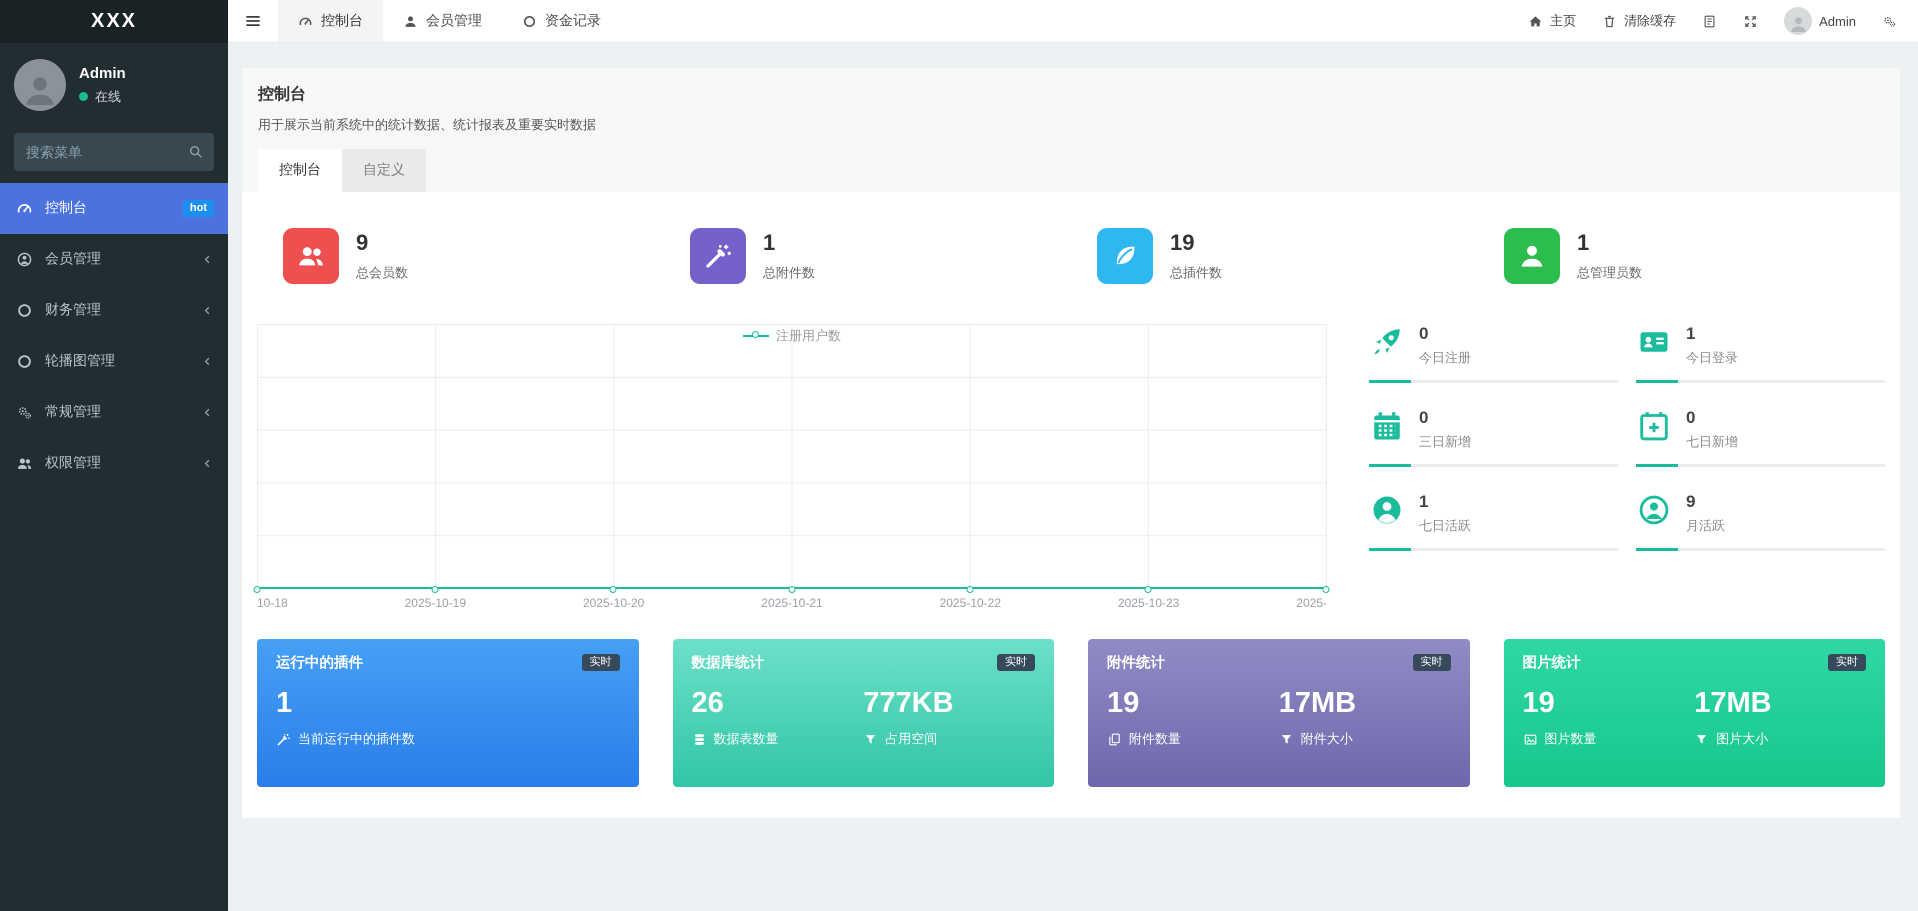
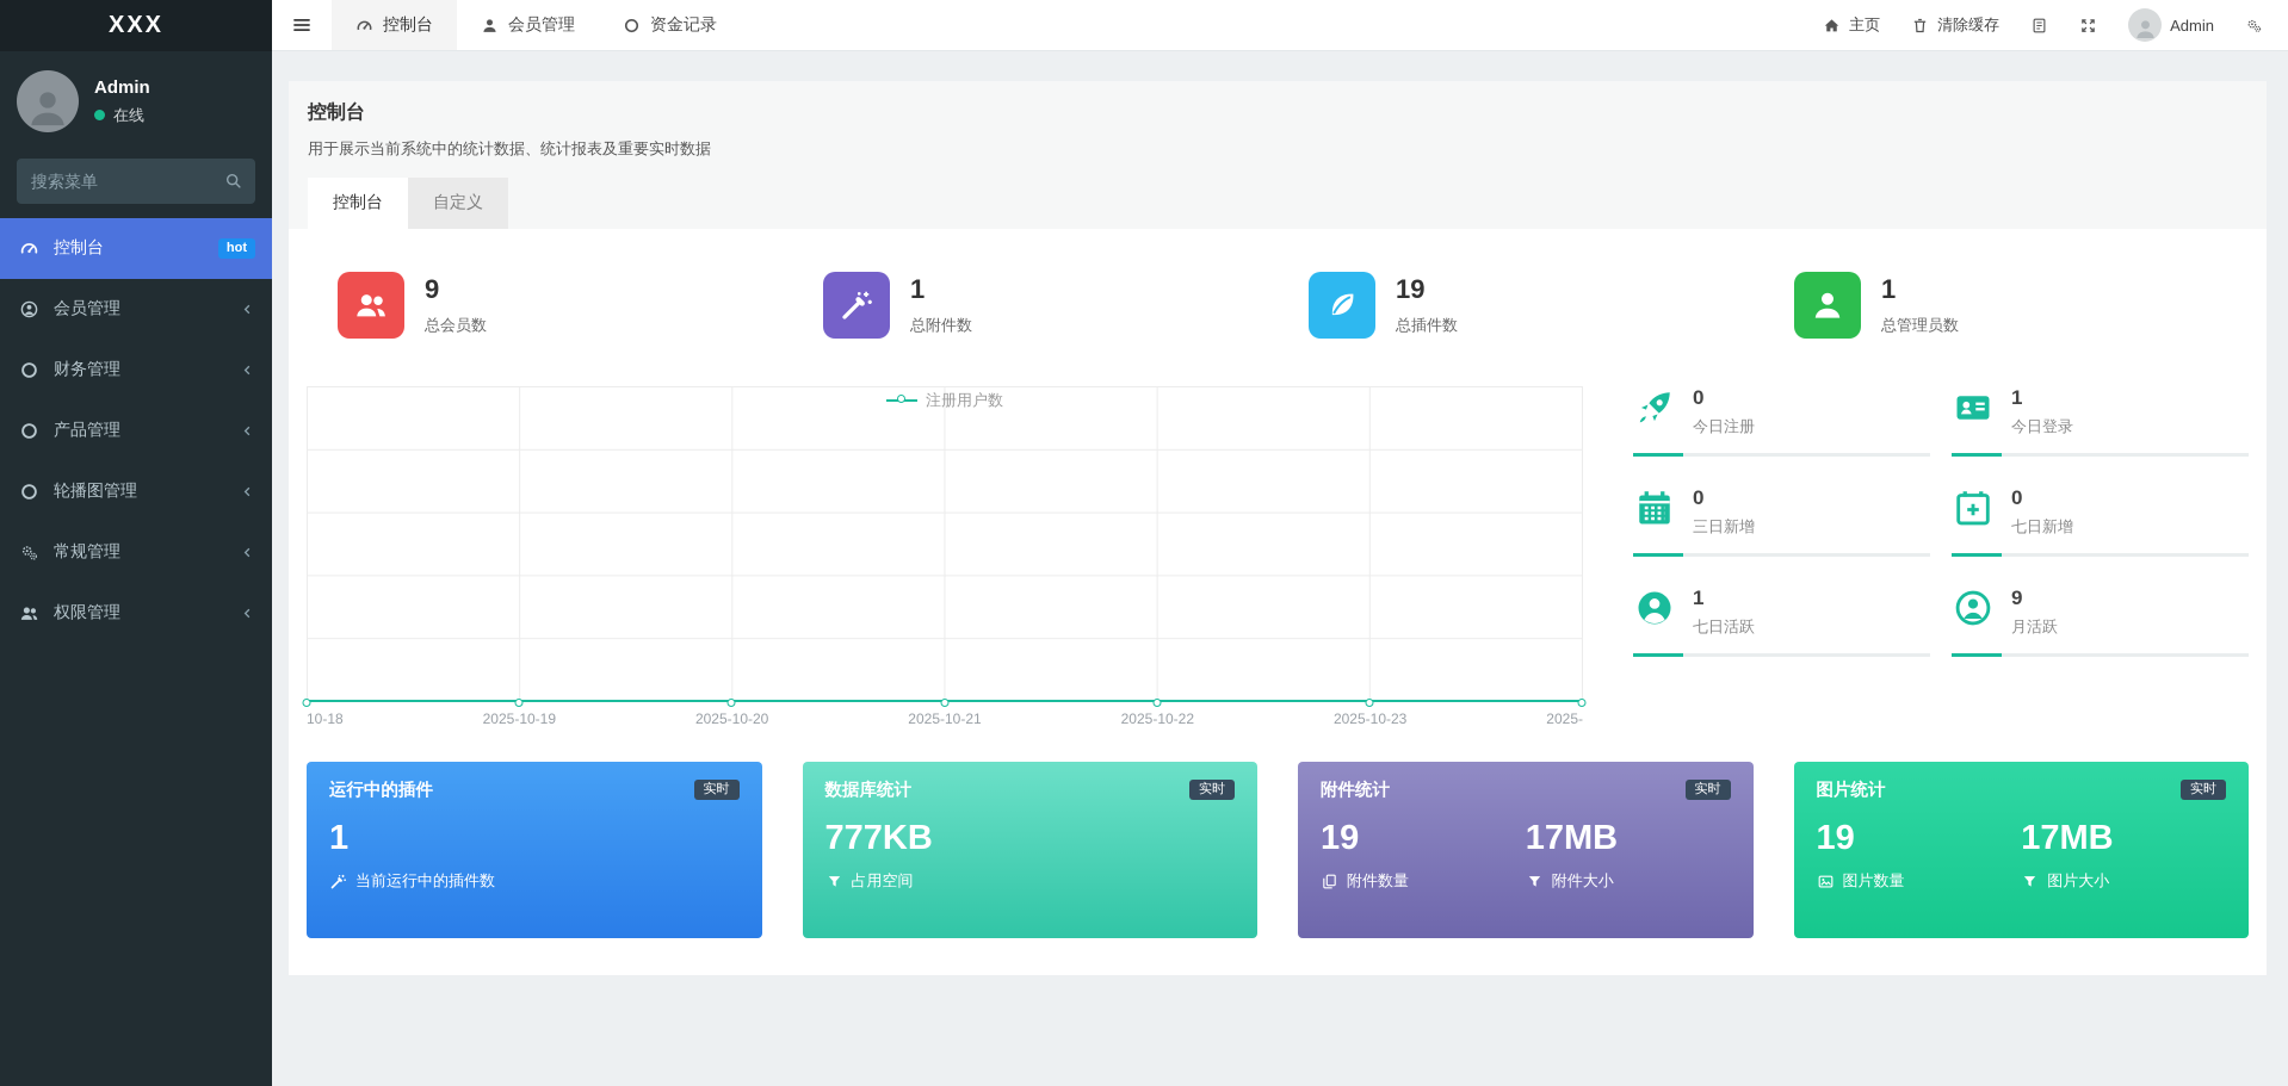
  XXX
  Admin
  在线
  搜索菜单
  控制台
  hot
  会员管理
  财务管理
+ 产品管理
  轮播图管理
  常规管理
  权限管理
  控制台
  会员管理
  资金记录
  主页
  清除缓存
  Admin
  控制台
  用于展示当前系统中的统计数据、统计报表及重要实时数据
  控制台
  自定义
  9
  总会员数
  1
  总附件数
  19
  总插件数
  1
  总管理员数
  注册用户数
  2025-10-19
  2025-10-20
  2025-10-21
  2025-10-22
  2025-10-23
  0
  今日注册
  1
  今日登录
  0
  三日新增
  0
  七日新增
  1
  七日活跃
  9
  月活跃
  运行中的插件
  实时
  1
  当前运行中的插件数
  数据库统计
  实时
- 26
- 数据表数量
  777KB
  占用空间
  附件统计
  实时
  19
  附件数量
  17MB
  附件大小
  图片统计
  实时
  19
  图片数量
  17MB
  图片大小
